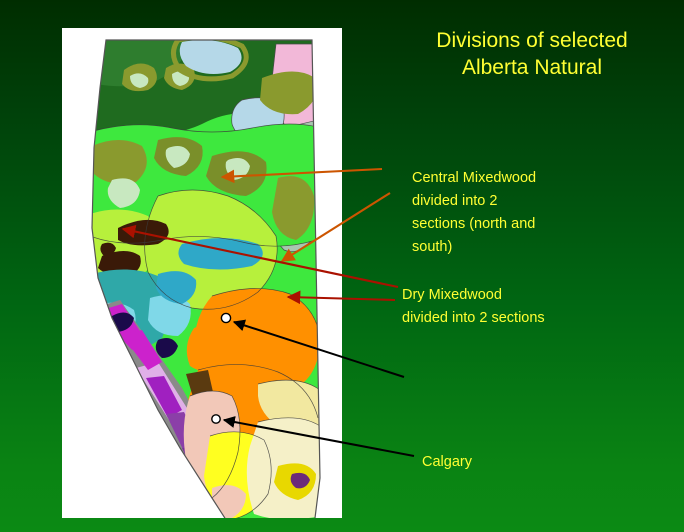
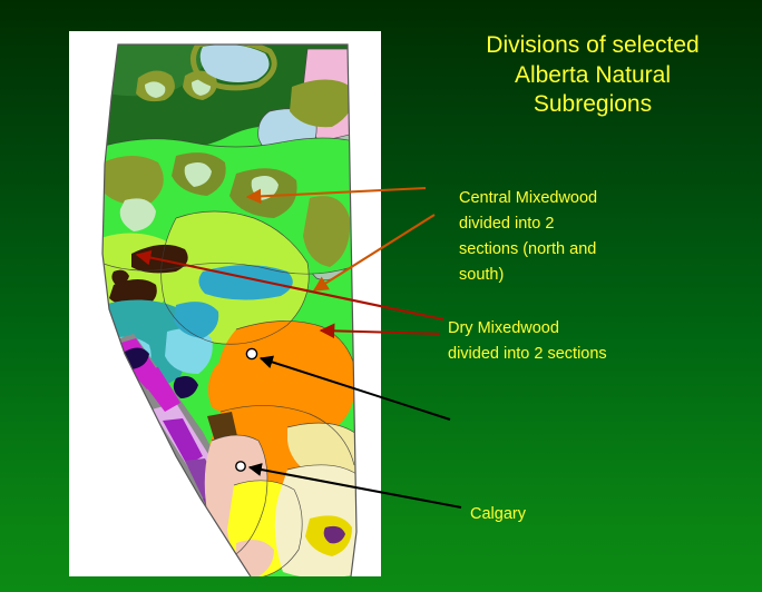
  Divisions of selected
  Alberta Natural
+ Subregions
  Central Mixedwood
  divided into 2
  sections (north and
  south)
  Dry Mixedwood
  divided into 2 sections
  Calgary
